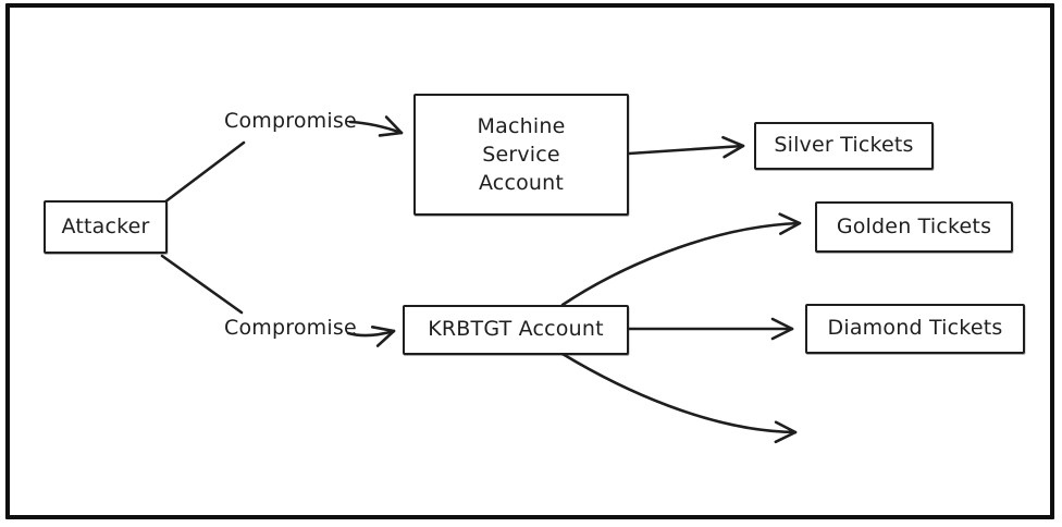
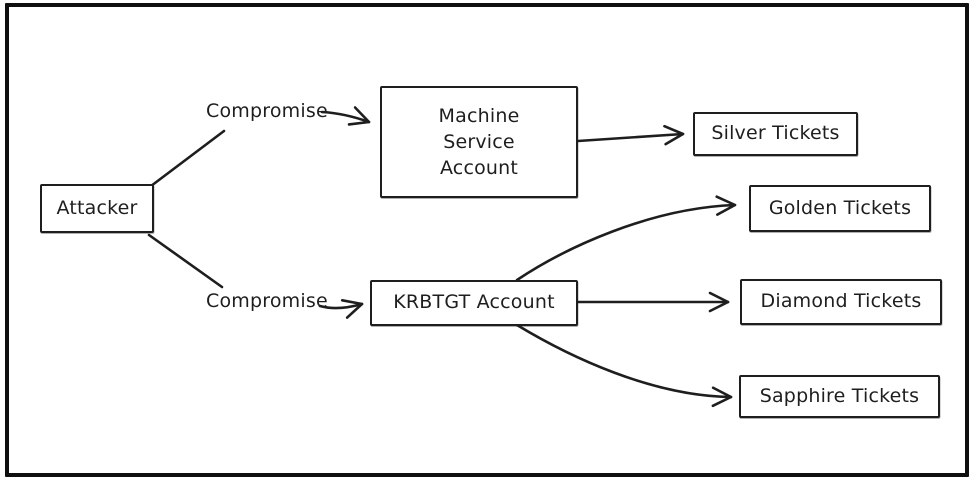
  Attacker
  Machine
  Service
  Account
  KRBTGT Account
  Silver Tickets
  Golden Tickets
  Diamond Tickets
+ Sapphire Tickets
  Compromise
  Compromise
